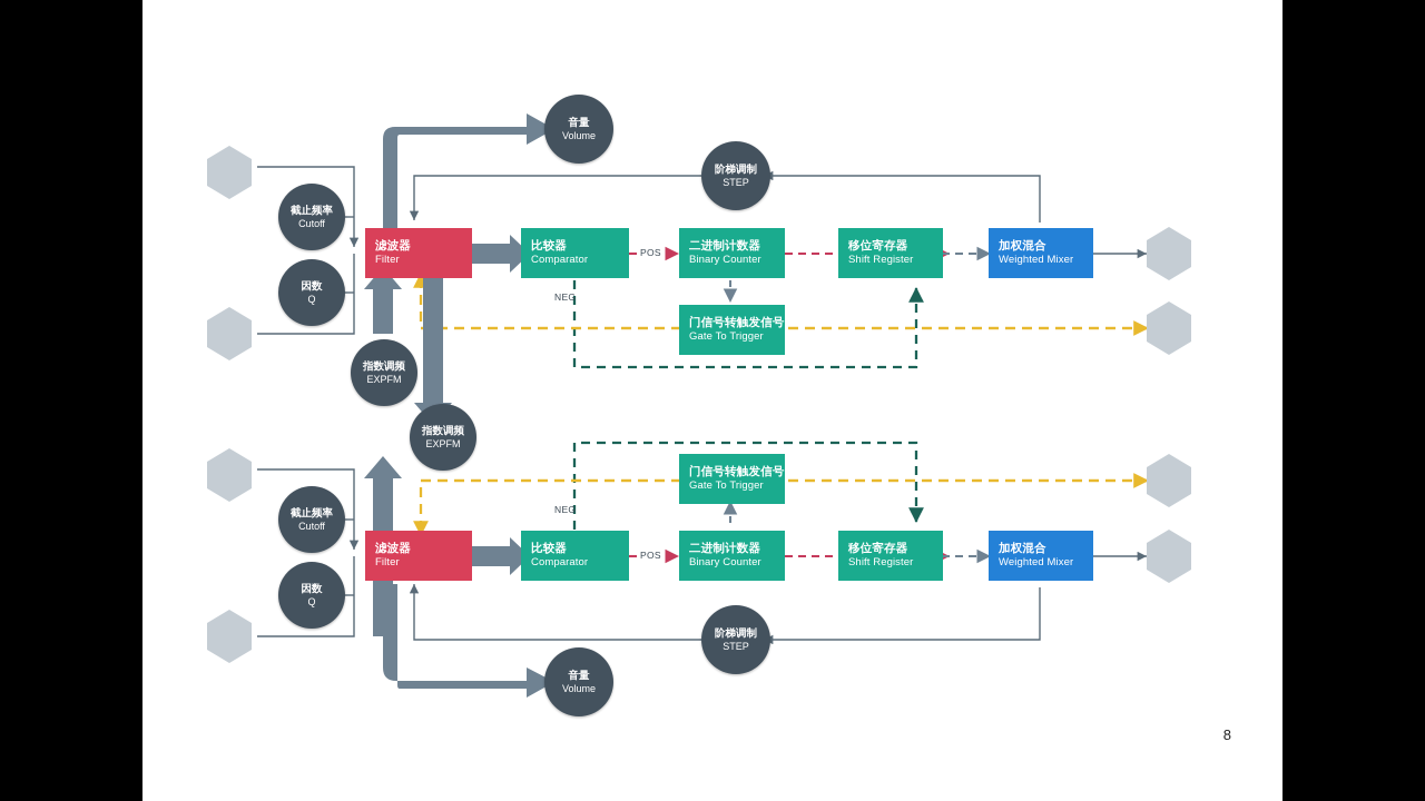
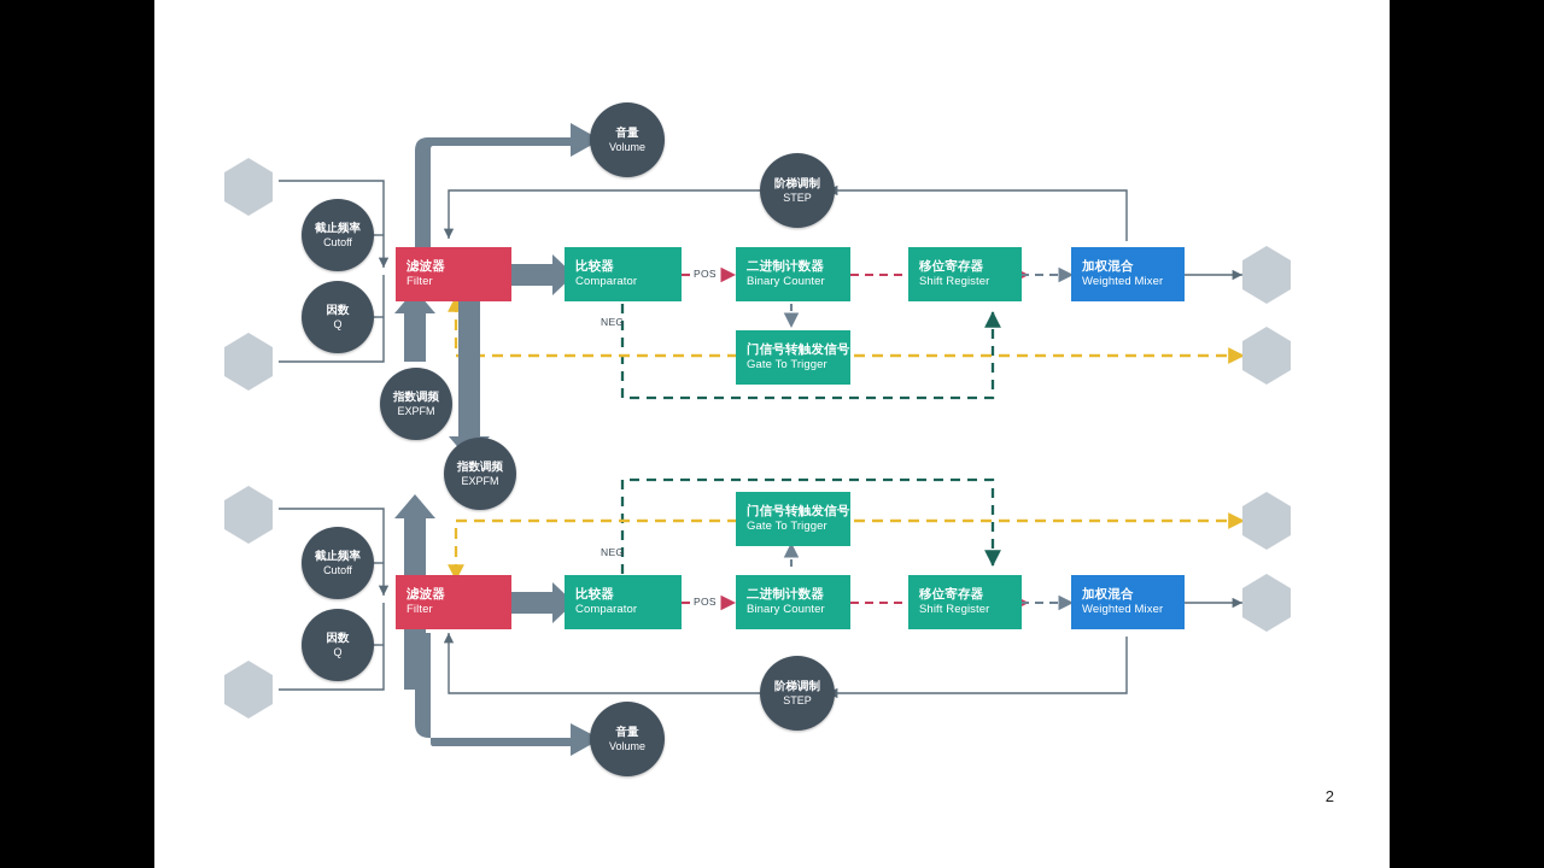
  截止频率
  Cutoff
  因数
  Q
  音量
  Volume
  阶梯调制
  STEP
  指数调频
  EXPFM
  指数调频
  EXPFM
  滤波器
  Filter
  比较器
  Comparator
  二进制计数器
  Binary Counter
  移位寄存器
  Shift Register
  加权混合
  Weighted Mixer
  门信号转触发信号
  Gate To Trigger
  POS
  NEG
  截止频率
  Cutoff
  因数
  Q
  音量
  Volume
  阶梯调制
  STEP
  滤波器
  Filter
  比较器
  Comparator
  二进制计数器
  Binary Counter
  移位寄存器
  Shift Register
  加权混合
  Weighted Mixer
  门信号转触发信号
  Gate To Trigger
  POS
  NEG
- 8
+ 2
